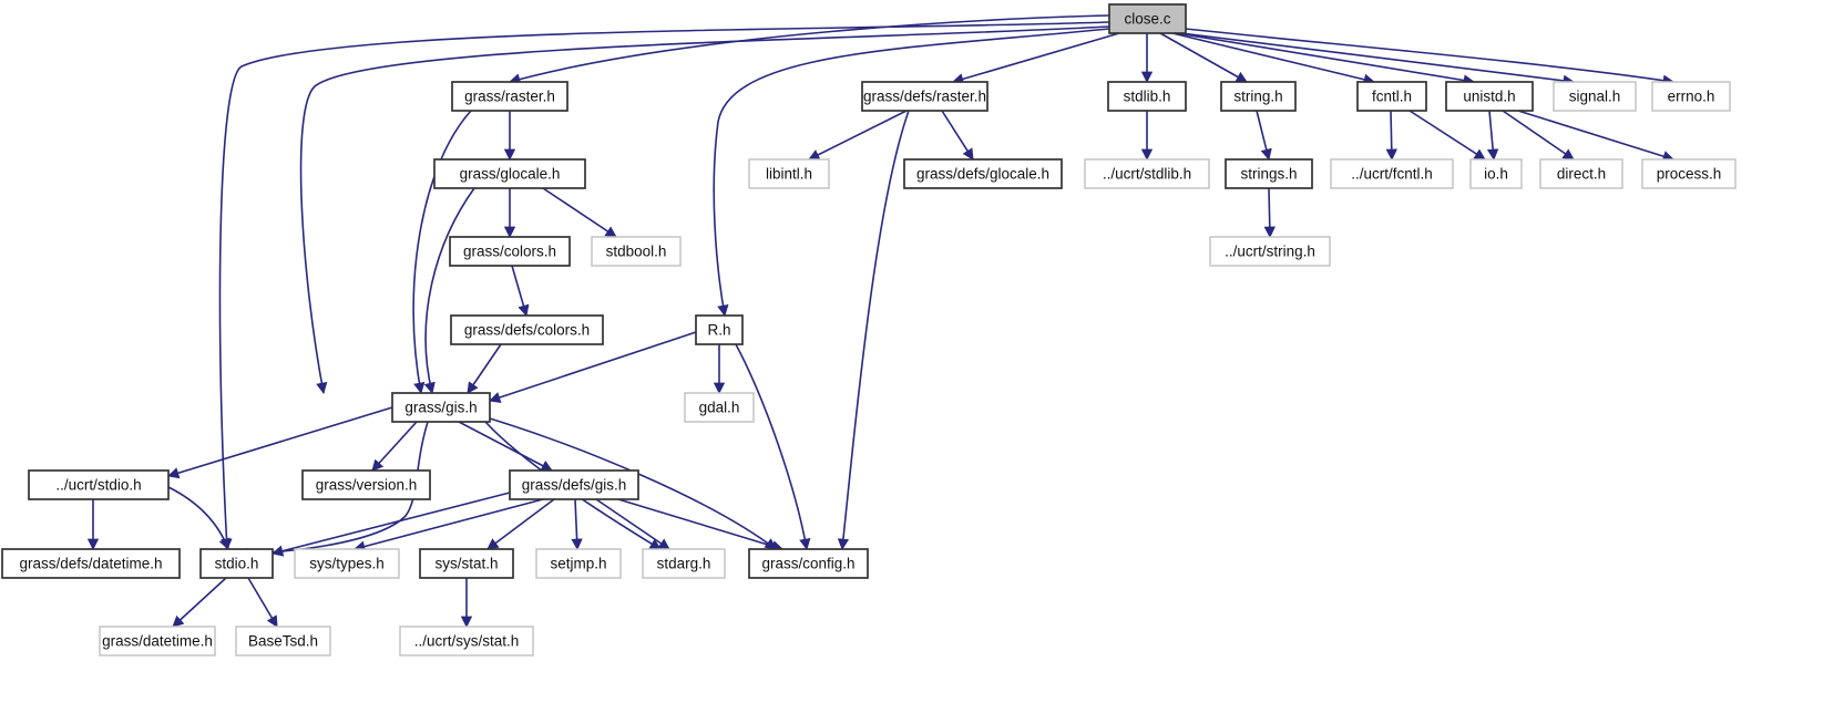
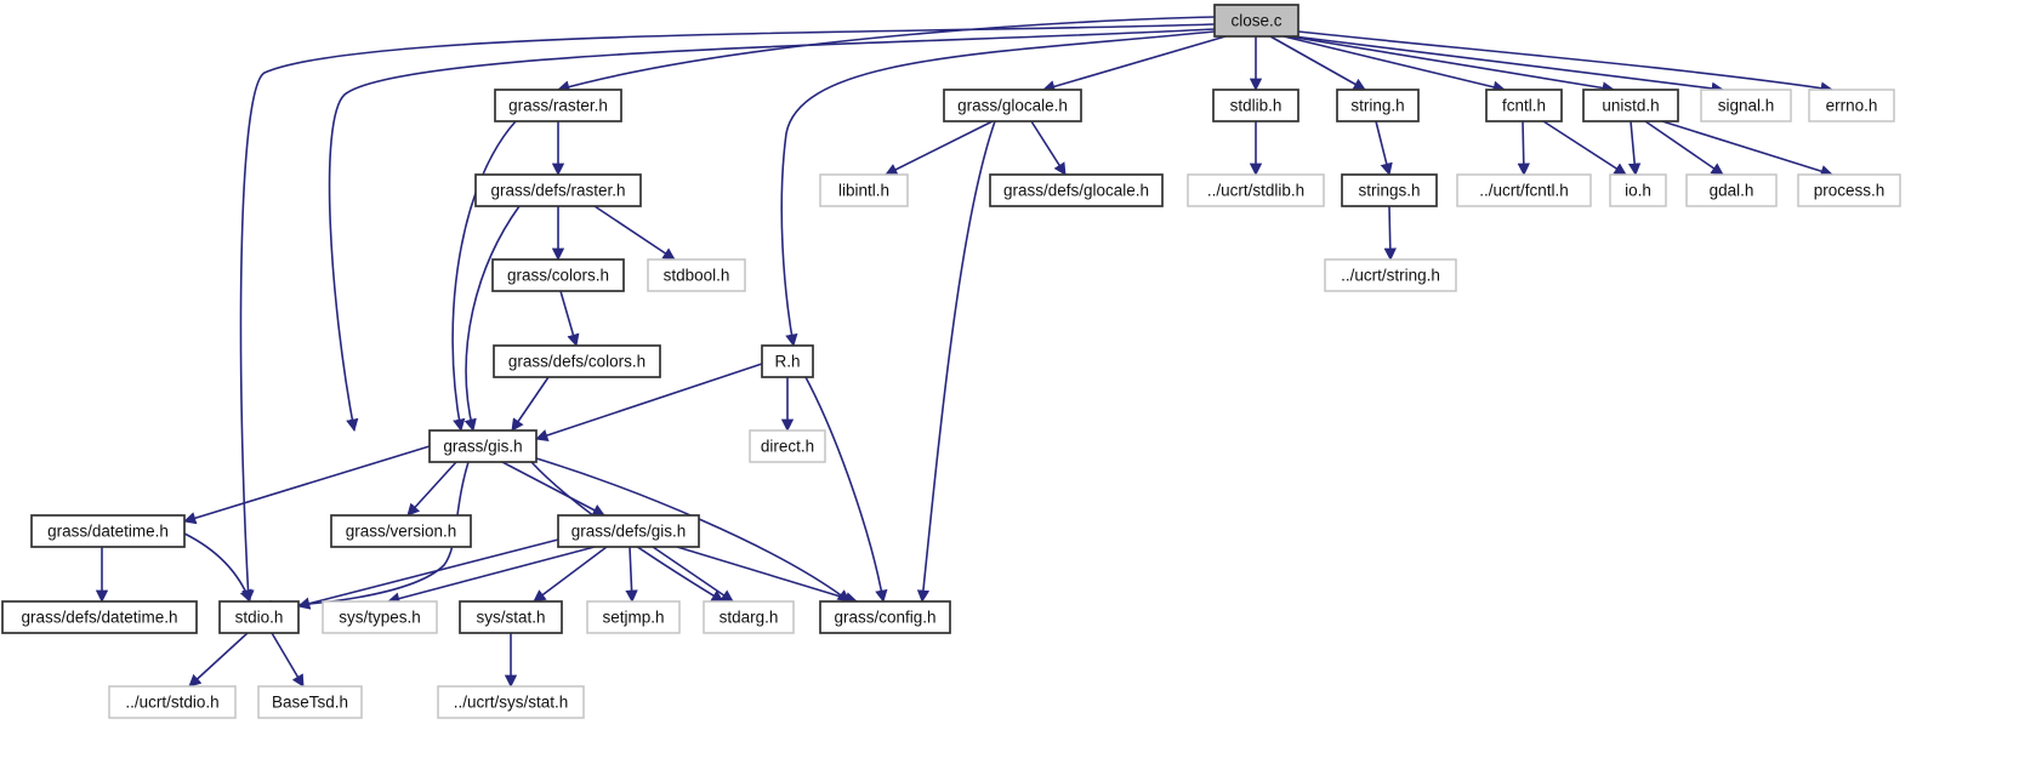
  close.c
  grass/raster.h
- grass/defs/raster.h
+ grass/glocale.h
  stdlib.h
  string.h
  fcntl.h
  unistd.h
  signal.h
  errno.h
  libintl.h
  grass/defs/glocale.h
  ../ucrt/stdlib.h
  strings.h
  ../ucrt/fcntl.h
  io.h
- direct.h
+ gdal.h
  process.h
- grass/glocale.h
+ grass/defs/raster.h
  grass/colors.h
  stdbool.h
  ../ucrt/string.h
  grass/defs/colors.h
  R.h
- gdal.h
+ direct.h
  grass/gis.h
- ../ucrt/stdio.h
+ grass/datetime.h
  grass/version.h
  grass/defs/gis.h
  grass/defs/datetime.h
  stdio.h
  sys/types.h
  sys/stat.h
  setjmp.h
  stdarg.h
  grass/config.h
- grass/datetime.h
+ ../ucrt/stdio.h
  BaseTsd.h
  ../ucrt/sys/stat.h
